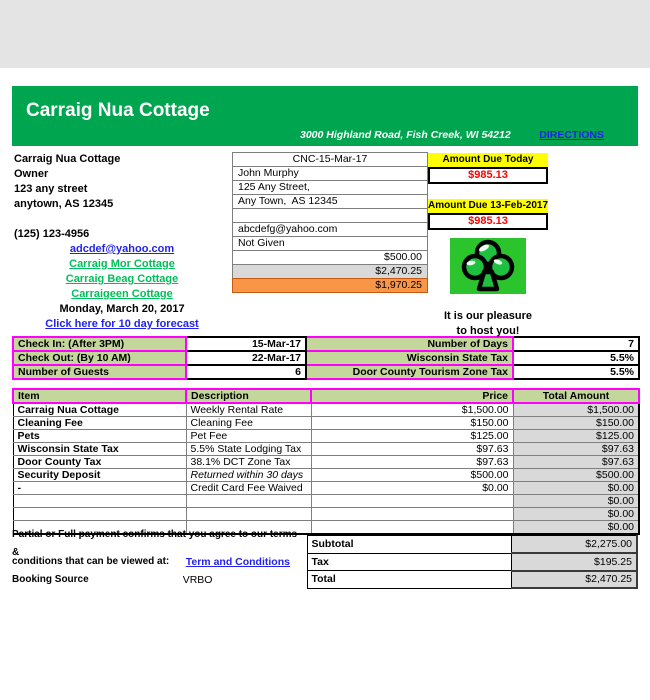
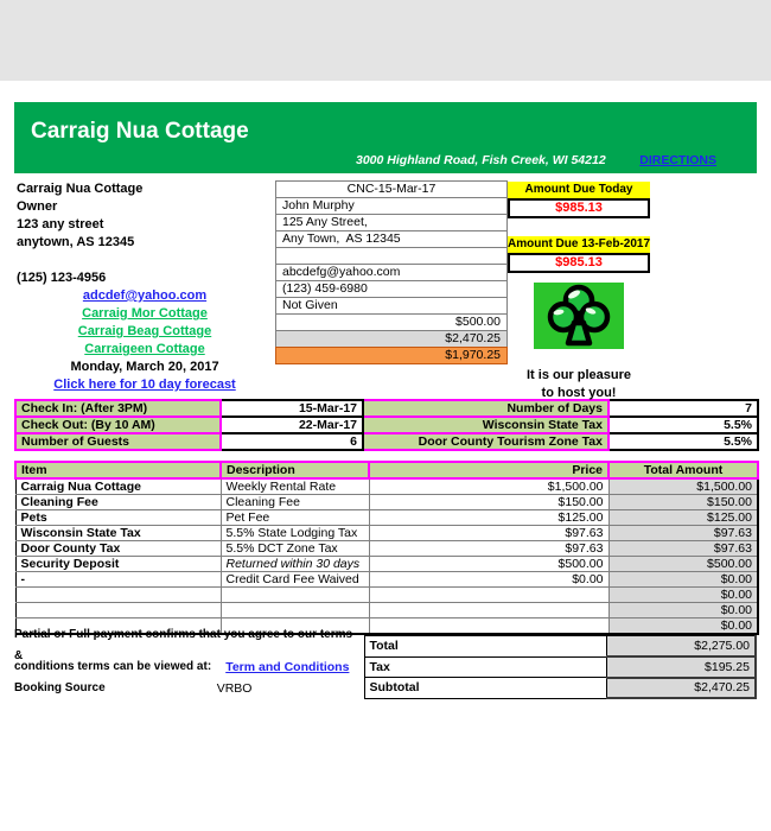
  Carraig Nua Cottage
  3000 Highland Road, Fish Creek, WI 54212
  DIRECTIONS
  Carraig Nua Cottage
  Owner
  123 any street
  anytown, AS 12345
  (125) 123-4956
  adcdef@yahoo.com
  Carraig Mor Cottage
  Carraig Beag Cottage
  Carraigeen Cottage
  Monday, March 20, 2017
  Click here for 10 day forecast
  CNC-15-Mar-17
  John Murphy
  125 Any Street,
  Any Town, AS 12345
  abcdefg@yahoo.com
+ (123) 459-6980
  Not Given
  $500.00
  $2,470.25
  $1,970.25
  Amount Due Today
  $985.13
  Amount Due 13-Feb-2017
  $985.13
  It is our pleasure
  to host you!
  Check In: (After 3PM)	15-Mar-17	Number of Days	7
  Check Out: (By 10 AM)	22-Mar-17	Wisconsin State Tax	5.5%
  Number of Guests	6	Door County Tourism Zone Tax	5.5%
  Item	Description	Price	Total Amount
  Carraig Nua Cottage	Weekly Rental Rate	$1,500.00	$1,500.00
  Cleaning Fee	Cleaning Fee	$150.00	$150.00
  Pets	Pet Fee	$125.00	$125.00
  Wisconsin State Tax	5.5% State Lodging Tax	$97.63	$97.63
- Door County Tax	38.1% DCT Zone Tax	$97.63	$97.63
+ Door County Tax	5.5% DCT Zone Tax	$97.63	$97.63
  Security Deposit	Returned within 30 days	$500.00	$500.00
  -	Credit Card Fee Waived	$0.00	$0.00
  			$0.00
  			$0.00
  			$0.00
  Partial or Full payment confirms that you agree to our terms &
- conditions that can be viewed at:
+ conditions terms can be viewed at:
  Term and Conditions
  Booking Source
  VRBO
- Subtotal	$2,275.00
+ Total	$2,275.00
  Tax	$195.25
- Total	$2,470.25
+ Subtotal	$2,470.25
